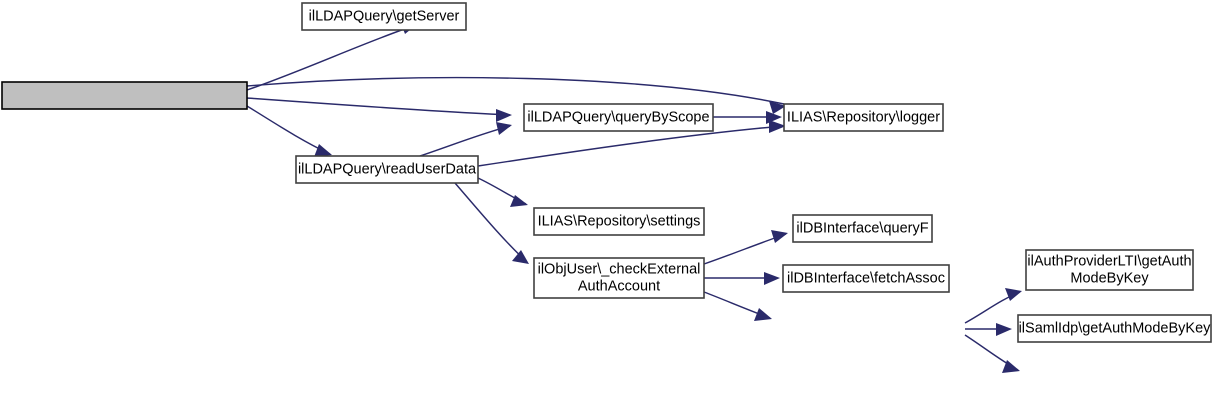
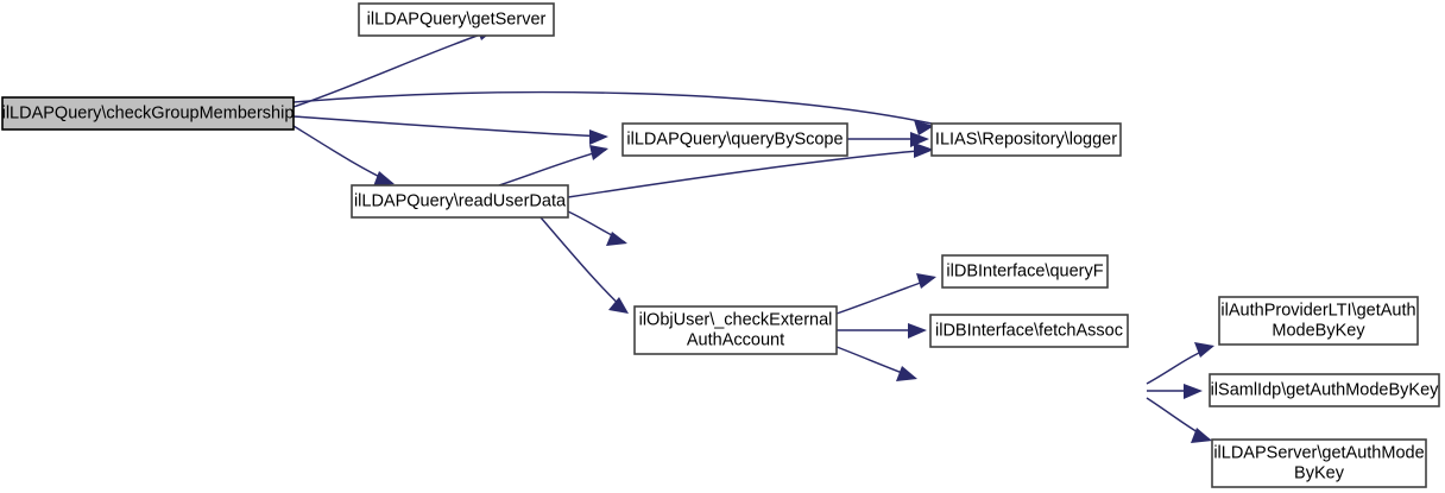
+ ilLDAPQuery\checkGroupMembership
  ilLDAPQuery\getServer
  ilLDAPQuery\queryByScope
  ilLDAPQuery\readUserData
  ILIAS\Repository\logger
- ILIAS\Repository\settings
  ilObjUser\_checkExternal
  AuthAccount
  ilDBInterface\queryF
  ilDBInterface\fetchAssoc
  ilAuthProviderLTI\getAuth
  ModeByKey
  ilSamlIdp\getAuthModeByKey
+ ilLDAPServer\getAuthMode
+ ByKey
